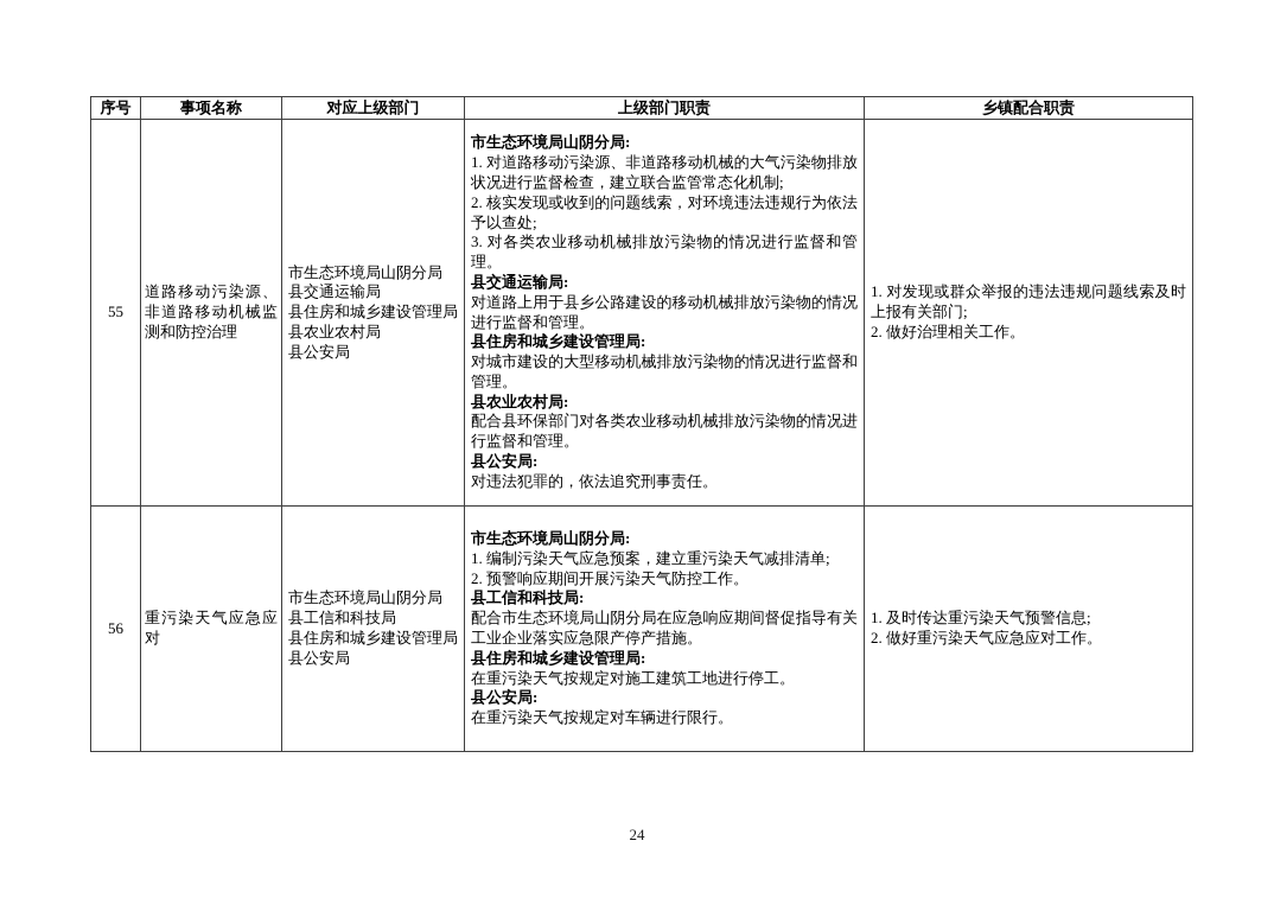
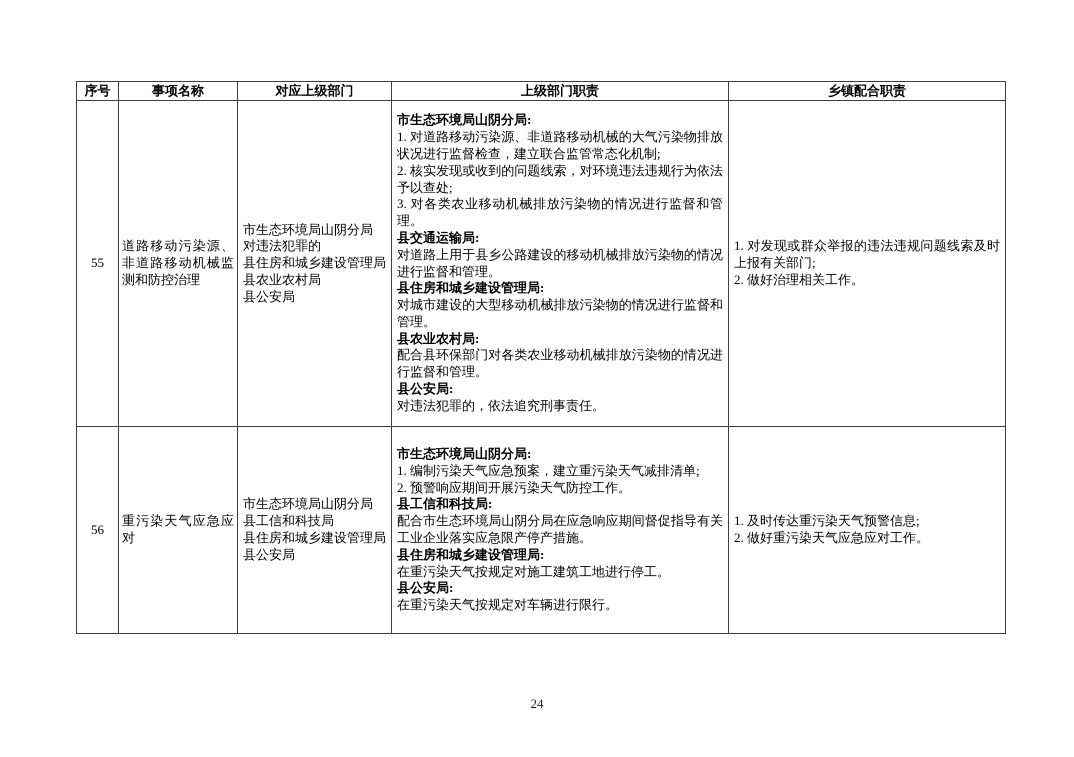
  序号	事项名称	对应上级部门	上级部门职责	乡镇配合职责
- 55	道路移动污染源、非道路移动机械监测和防控治理	市生态环境局山阴分局 县交通运输局 县住房和城乡建设管理局 县农业农村局 县公安局	市生态环境局山阴分局: 1. 对道路移动污染源、非道路移动机械的大气污染物排放状况进行监督检查，建立联合监管常态化机制; 2. 核实发现或收到的问题线索，对环境违法违规行为依法予以查处; 3. 对各类农业移动机械排放污染物的情况进行监督和管理。 县交通运输局: 对道路上用于县乡公路建设的移动机械排放污染物的情况进行监督和管理。 县住房和城乡建设管理局: 对城市建设的大型移动机械排放污染物的情况进行监督和管理。 县农业农村局: 配合县环保部门对各类农业移动机械排放污染物的情况进行监督和管理。 县公安局: 对违法犯罪的，依法追究刑事责任。	1. 对发现或群众举报的违法违规问题线索及时上报有关部门; 2. 做好治理相关工作。
+ 55	道路移动污染源、非道路移动机械监测和防控治理	市生态环境局山阴分局 对违法犯罪的 县住房和城乡建设管理局 县农业农村局 县公安局	市生态环境局山阴分局: 1. 对道路移动污染源、非道路移动机械的大气污染物排放状况进行监督检查，建立联合监管常态化机制; 2. 核实发现或收到的问题线索，对环境违法违规行为依法予以查处; 3. 对各类农业移动机械排放污染物的情况进行监督和管理。 县交通运输局: 对道路上用于县乡公路建设的移动机械排放污染物的情况进行监督和管理。 县住房和城乡建设管理局: 对城市建设的大型移动机械排放污染物的情况进行监督和管理。 县农业农村局: 配合县环保部门对各类农业移动机械排放污染物的情况进行监督和管理。 县公安局: 对违法犯罪的，依法追究刑事责任。	1. 对发现或群众举报的违法违规问题线索及时上报有关部门; 2. 做好治理相关工作。
  56	重污染天气应急应对	市生态环境局山阴分局 县工信和科技局 县住房和城乡建设管理局 县公安局	市生态环境局山阴分局: 1. 编制污染天气应急预案，建立重污染天气减排清单; 2. 预警响应期间开展污染天气防控工作。 县工信和科技局: 配合市生态环境局山阴分局在应急响应期间督促指导有关工业企业落实应急限产停产措施。 县住房和城乡建设管理局: 在重污染天气按规定对施工建筑工地进行停工。 县公安局: 在重污染天气按规定对车辆进行限行。	1. 及时传达重污染天气预警信息; 2. 做好重污染天气应急应对工作。
  24
